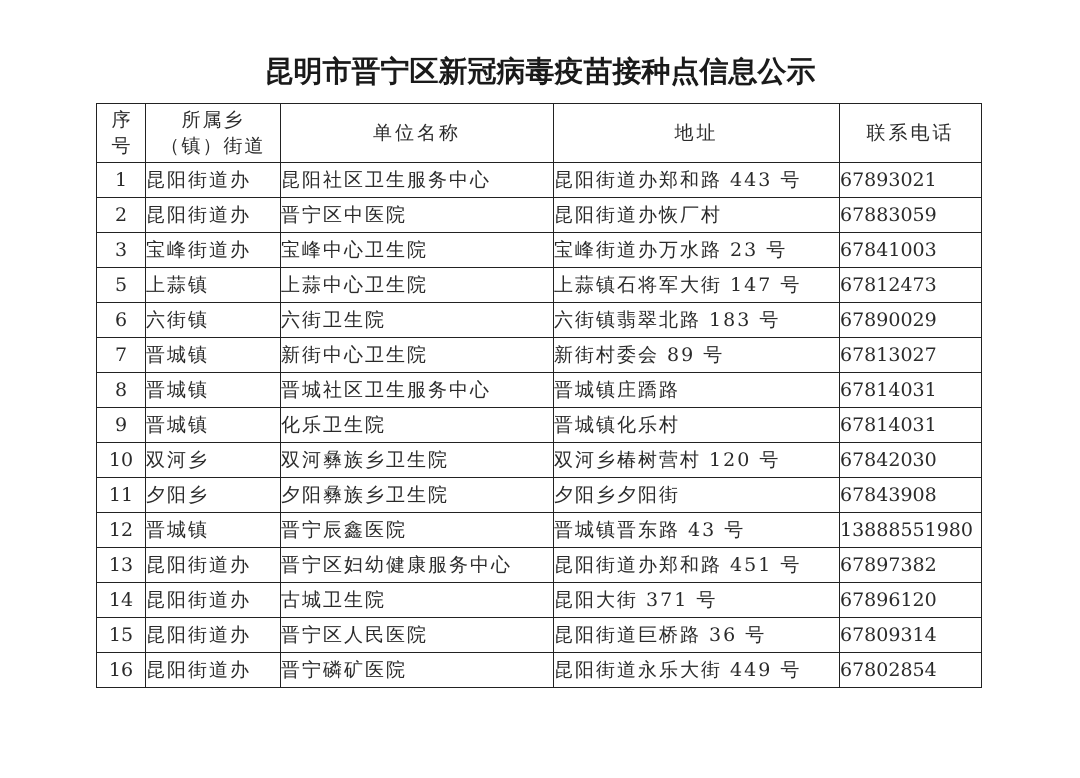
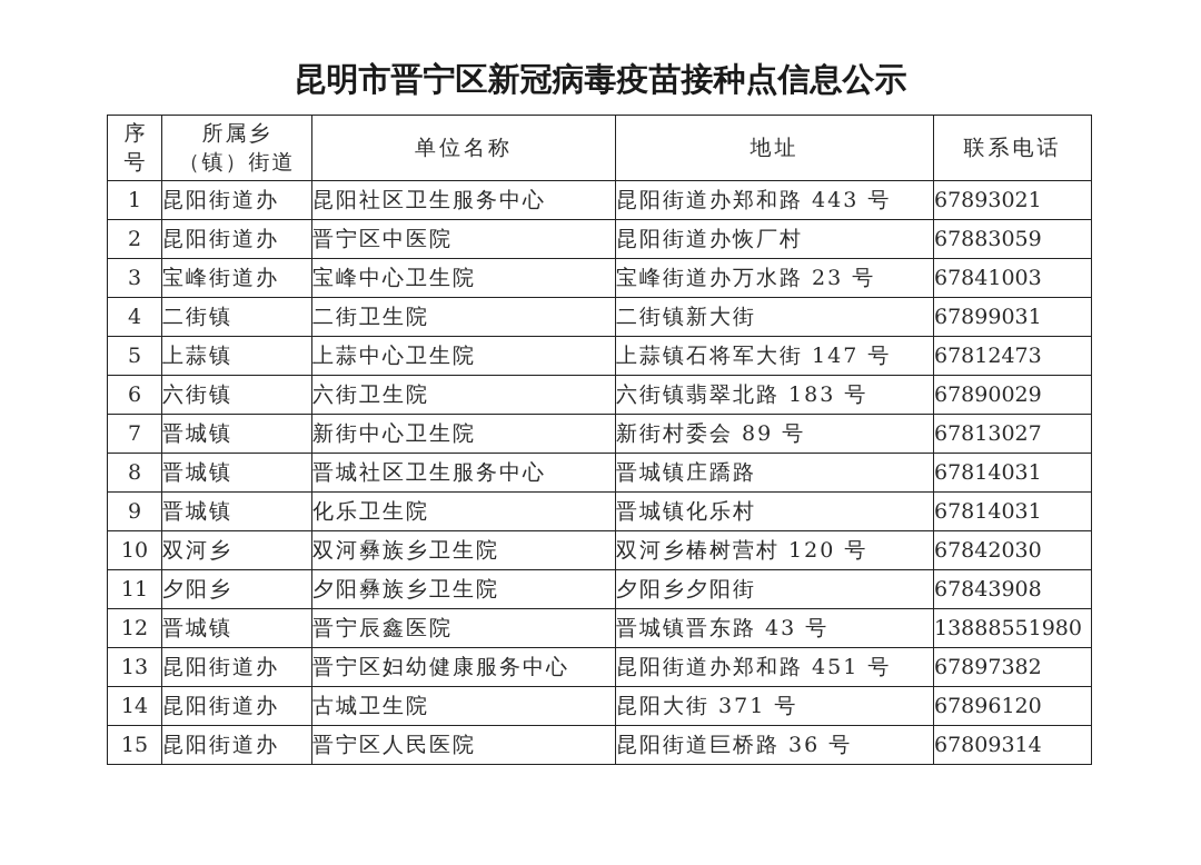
  昆明市晋宁区新冠病毒疫苗接种点信息公示
  序 号	所属乡 （镇）街道	单位名称	地址	联系电话
  1	昆阳街道办	昆阳社区卫生服务中心	昆阳街道办郑和路 443 号	67893021
  2	昆阳街道办	晋宁区中医院	昆阳街道办恢厂村	67883059
  3	宝峰街道办	宝峰中心卫生院	宝峰街道办万水路 23 号	67841003
+ 4	二街镇	二街卫生院	二街镇新大街	67899031
  5	上蒜镇	上蒜中心卫生院	上蒜镇石将军大街 147 号	67812473
  6	六街镇	六街卫生院	六街镇翡翠北路 183 号	67890029
  7	晋城镇	新街中心卫生院	新街村委会 89 号	67813027
  8	晋城镇	晋城社区卫生服务中心	晋城镇庄蹻路	67814031
  9	晋城镇	化乐卫生院	晋城镇化乐村	67814031
  10	双河乡	双河彝族乡卫生院	双河乡椿树营村 120 号	67842030
  11	夕阳乡	夕阳彝族乡卫生院	夕阳乡夕阳街	67843908
  12	晋城镇	晋宁辰鑫医院	晋城镇晋东路 43 号	13888551980
  13	昆阳街道办	晋宁区妇幼健康服务中心	昆阳街道办郑和路 451 号	67897382
  14	昆阳街道办	古城卫生院	昆阳大街 371 号	67896120
  15	昆阳街道办	晋宁区人民医院	昆阳街道巨桥路 36 号	67809314
- 16	昆阳街道办	晋宁磷矿医院	昆阳街道永乐大街 449 号	67802854
